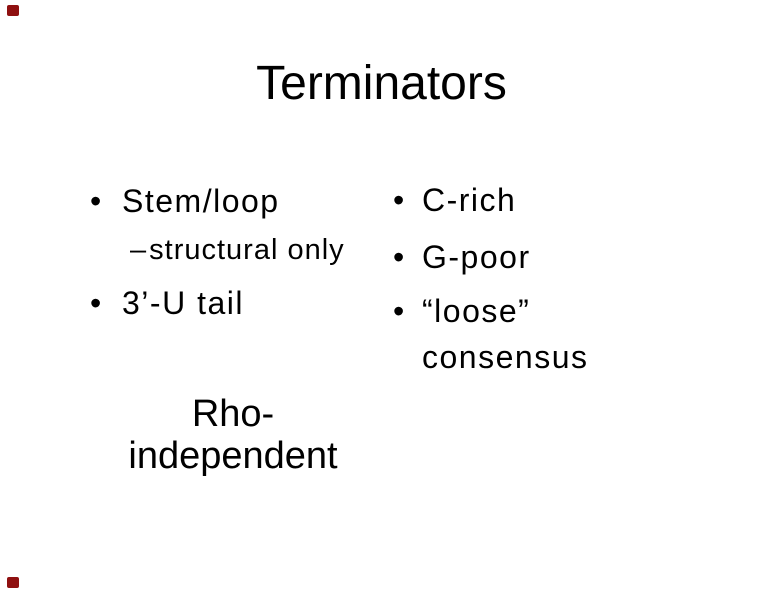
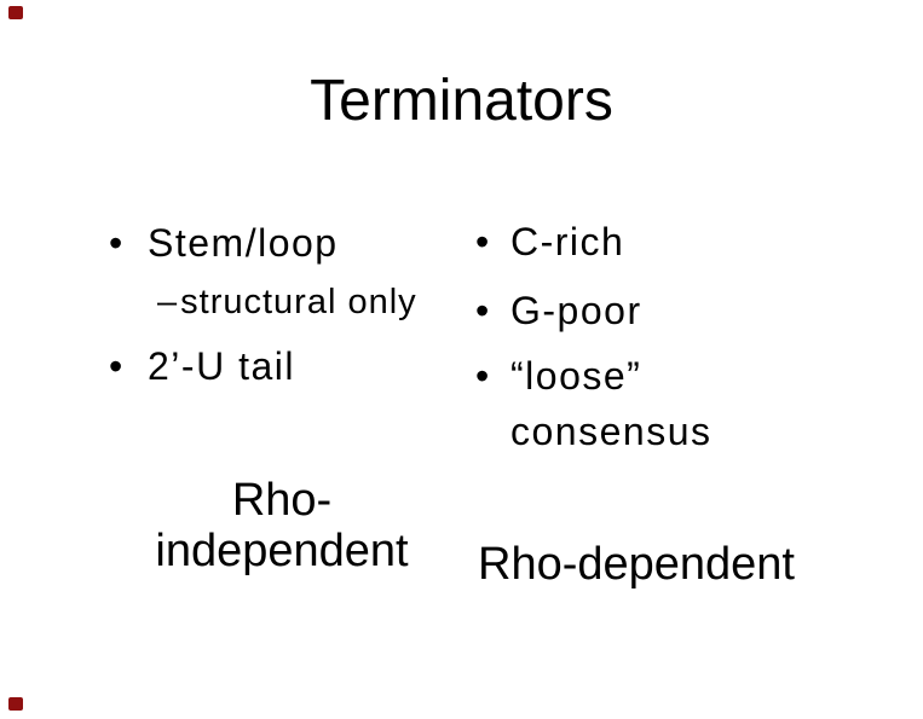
  Terminators
  • Stem/loop
  –structural only
- • 3’-U tail
+ • 2’-U tail
  • C-rich
  • G-poor
  • “loose”
  consensus
  Rho-
  independent
+ Rho-dependent
